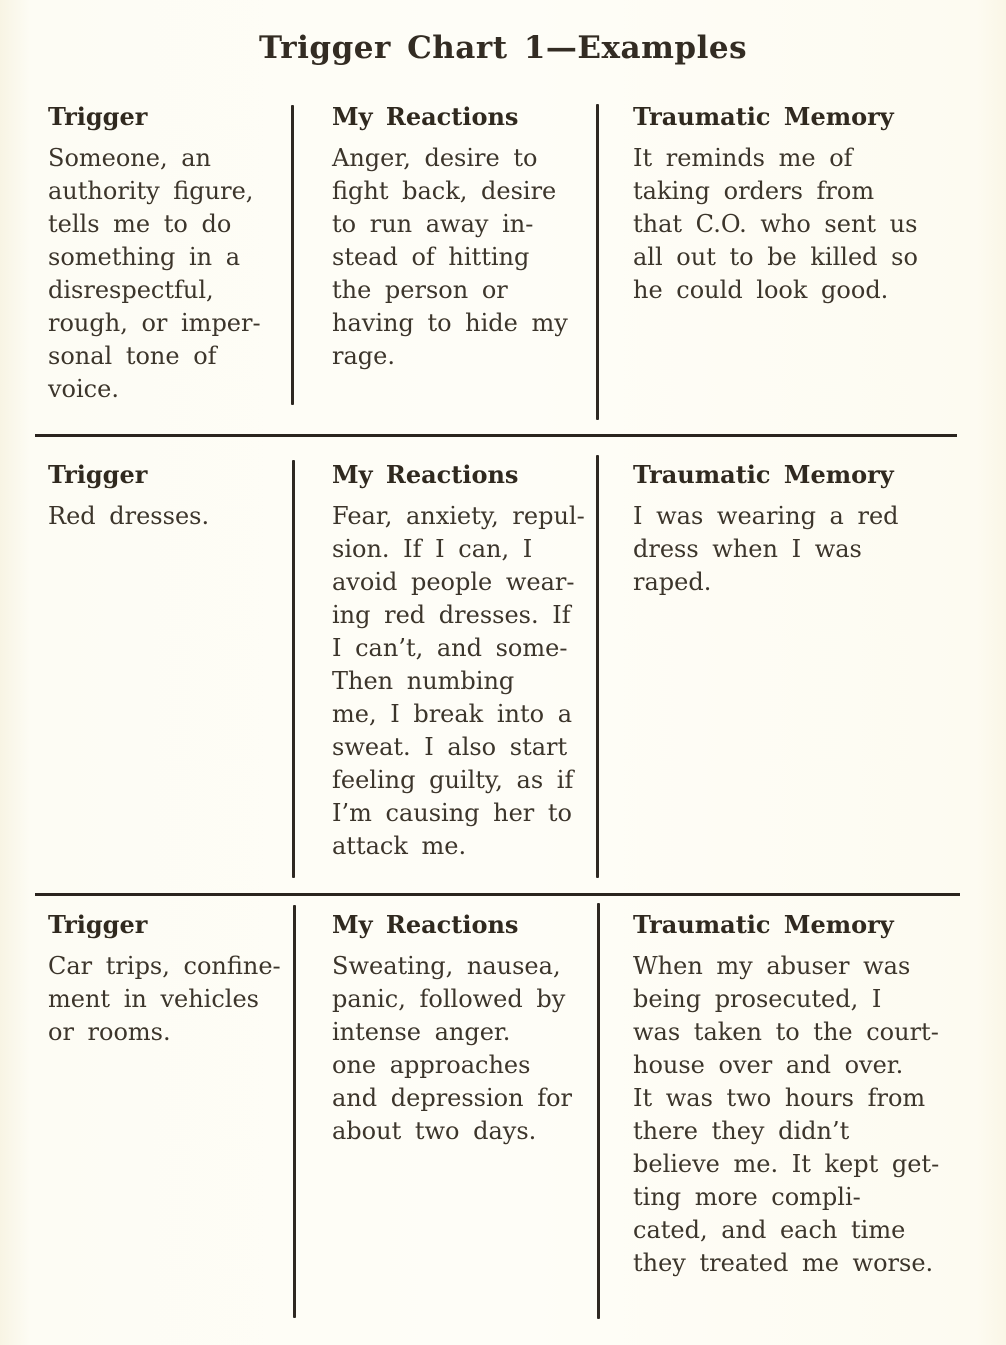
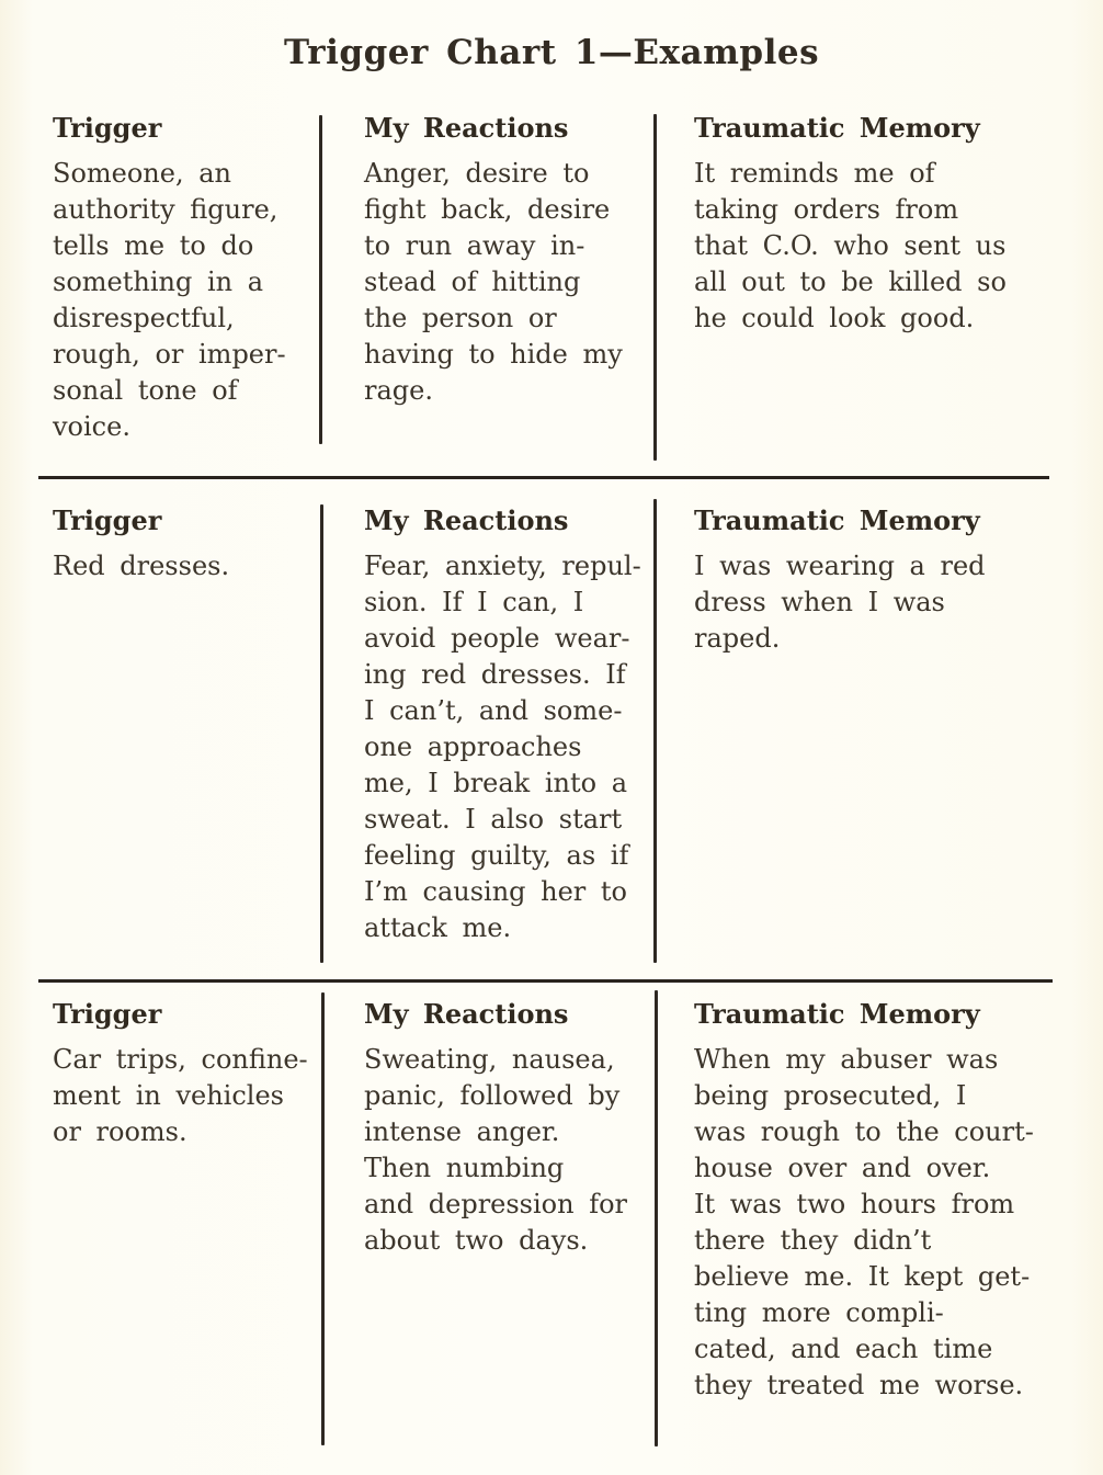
  Trigger Chart 1—Examples
  Trigger
  Someone, an
  authority figure,
  tells me to do
  something in a
  disrespectful,
  rough, or imper-
  sonal tone of
  voice.
  My Reactions
  Anger, desire to
  fight back, desire
  to run away in-
  stead of hitting
  the person or
  having to hide my
  rage.
  Traumatic Memory
  It reminds me of
  taking orders from
  that C.O. who sent us
  all out to be killed so
  he could look good.
  Trigger
  Red dresses.
  My Reactions
  Fear, anxiety, repul-
  sion. If I can, I
  avoid people wear-
  ing red dresses. If
  I can’t, and some-
- Then numbing
+ one approaches
  me, I break into a
  sweat. I also start
  feeling guilty, as if
  I’m causing her to
  attack me.
  Traumatic Memory
  I was wearing a red
  dress when I was
  raped.
  Trigger
  Car trips, confine-
  ment in vehicles
  or rooms.
  My Reactions
  Sweating, nausea,
  panic, followed by
  intense anger.
- one approaches
+ Then numbing
  and depression for
  about two days.
  Traumatic Memory
  When my abuser was
  being prosecuted, I
- was taken to the court-
+ was rough to the court-
  house over and over.
  It was two hours from
  there they didn’t
  believe me. It kept get-
  ting more compli-
  cated, and each time
  they treated me worse.
